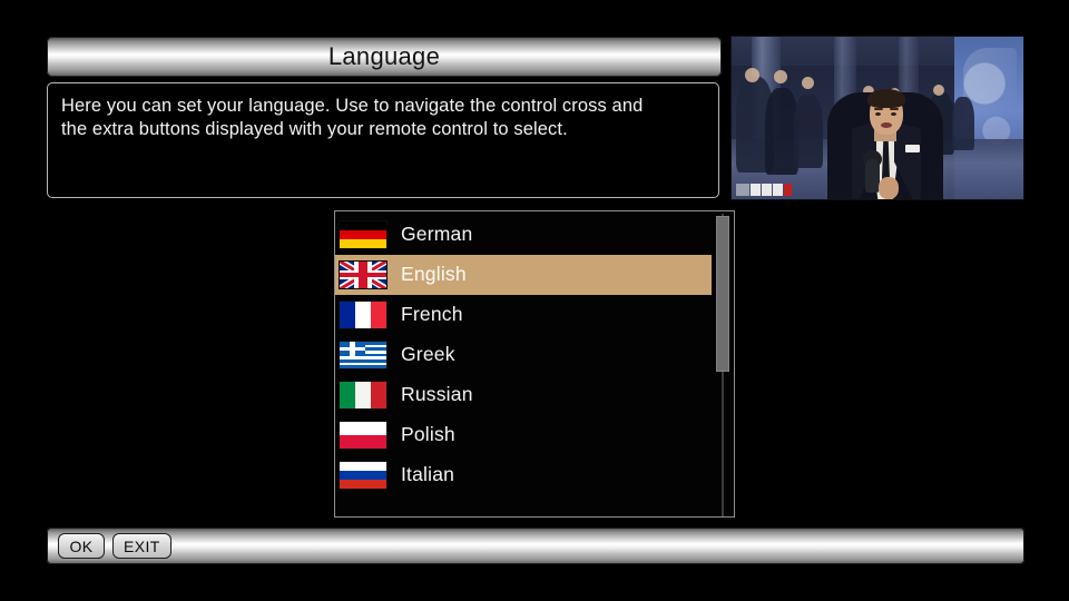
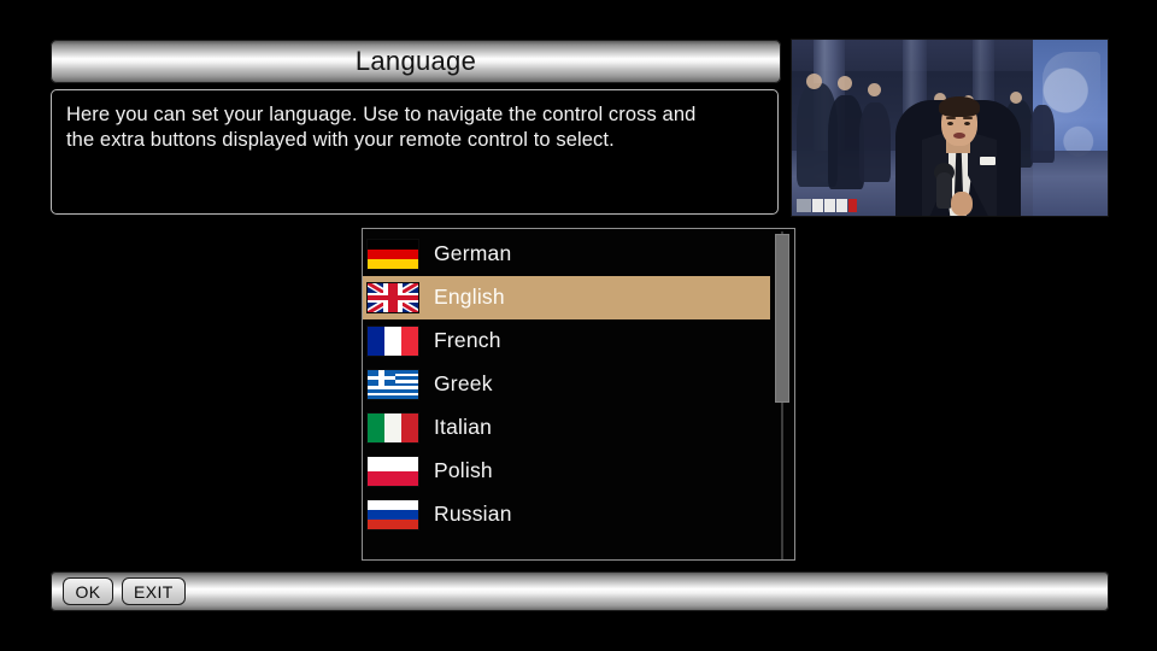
  Language
  Here you can set your language. Use to navigate the control cross and
  the extra buttons displayed with your remote control to select.
  German
  English
  French
  Greek
- Russian
+ Italian
  Polish
- Italian
+ Russian
  OK
  EXIT
